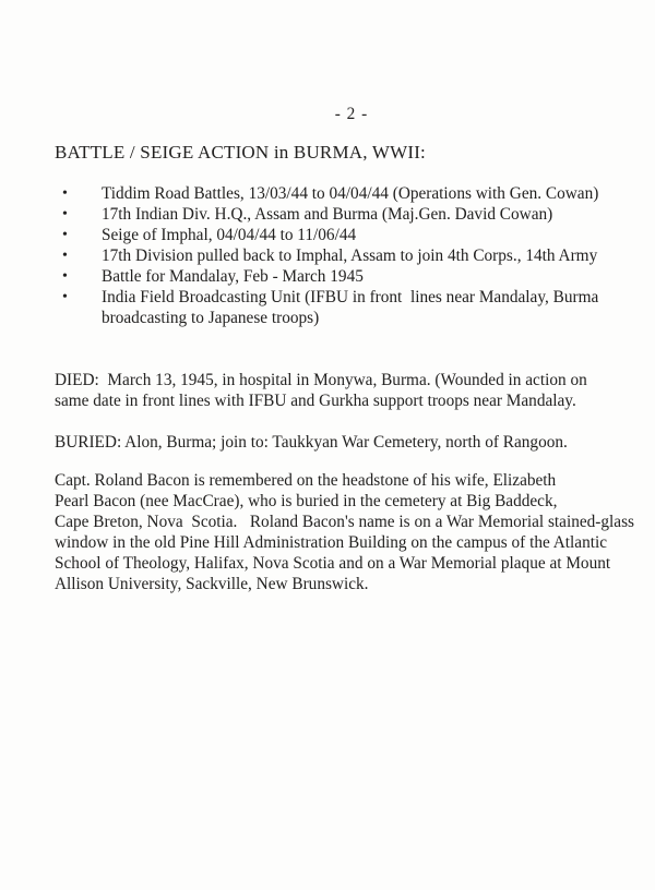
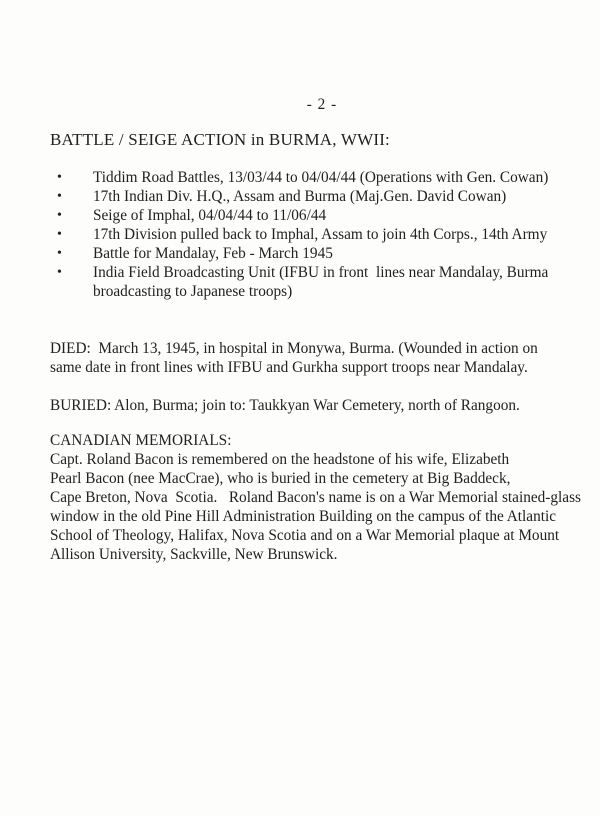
  - 2 -
  BATTLE / SEIGE ACTION in BURMA, WWII:
  •
  Tiddim Road Battles, 13/03/44 to 04/04/44 (Operations with Gen. Cowan)
  •
  17th Indian Div. H.Q., Assam and Burma (Maj.Gen. David Cowan)
  •
  Seige of Imphal, 04/04/44 to 11/06/44
  •
  17th Division pulled back to Imphal, Assam to join 4th Corps., 14th Army
  •
  Battle for Mandalay, Feb - March 1945
  •
  India Field Broadcasting Unit (IFBU in front lines near Mandalay, Burma
  broadcasting to Japanese troops)
  DIED: March 13, 1945, in hospital in Monywa, Burma. (Wounded in action on
  same date in front lines with IFBU and Gurkha support troops near Mandalay.
  BURIED: Alon, Burma; join to: Taukkyan War Cemetery, north of Rangoon.
+ CANADIAN MEMORIALS:
  Capt. Roland Bacon is remembered on the headstone of his wife, Elizabeth
  Pearl Bacon (nee MacCrae), who is buried in the cemetery at Big Baddeck,
  Cape Breton, Nova Scotia. Roland Bacon's name is on a War Memorial stained-glass
  window in the old Pine Hill Administration Building on the campus of the Atlantic
  School of Theology, Halifax, Nova Scotia and on a War Memorial plaque at Mount
  Allison University, Sackville, New Brunswick.
